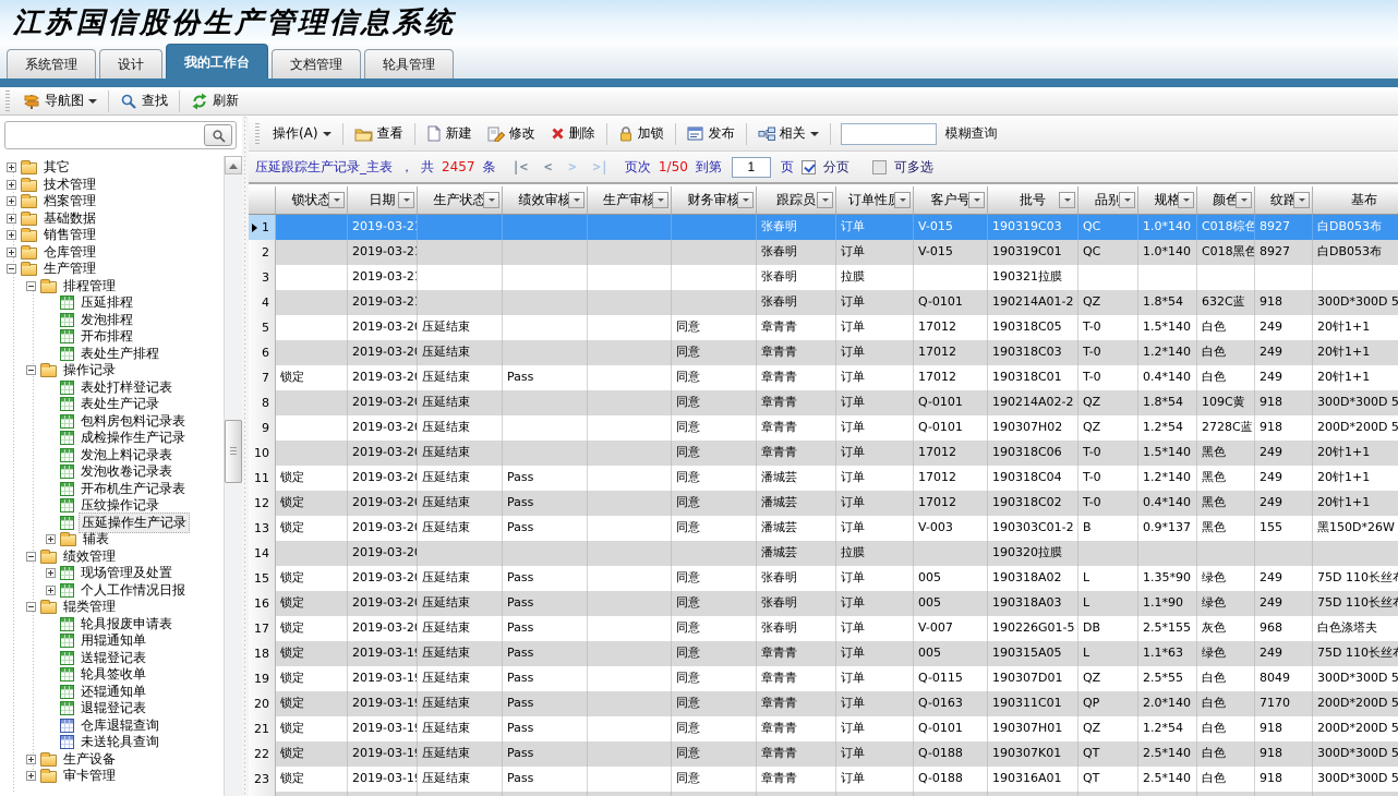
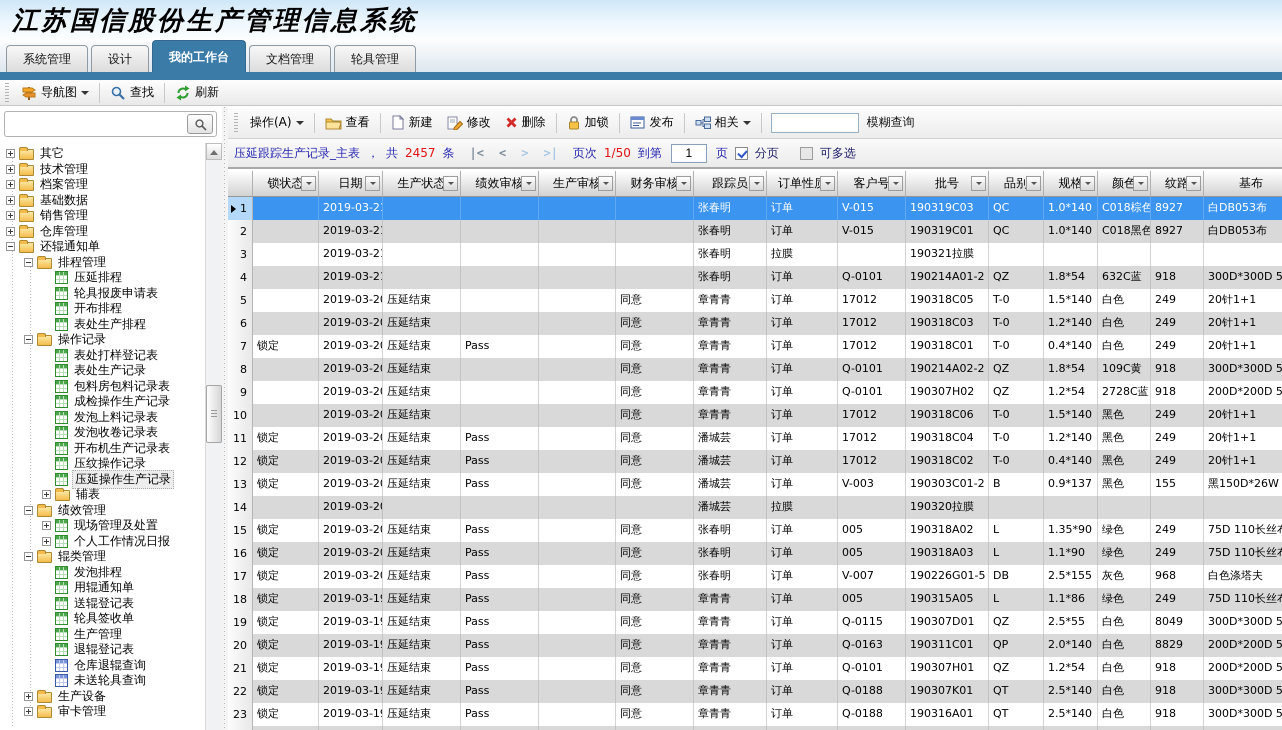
  江苏国信股份生产管理信息系统
  系统管理
  设计
  我的工作台
  文档管理
  轮具管理
  导航图
  查找
  刷新
  其它
  技术管理
  档案管理
  基础数据
  销售管理
  仓库管理
- 生产管理
+ 还辊通知单
  排程管理
  压延排程
- 发泡排程
+ 轮具报废申请表
  开布排程
  表处生产排程
  操作记录
  表处打样登记表
  表处生产记录
  包料房包料记录表
  成检操作生产记录
  发泡上料记录表
  发泡收卷记录表
  开布机生产记录表
  压纹操作记录
  压延操作生产记录
  辅表
  绩效管理
  现场管理及处置
  个人工作情况日报
  辊类管理
- 轮具报废申请表
+ 发泡排程
  用辊通知单
  送辊登记表
  轮具签收单
- 还辊通知单
+ 生产管理
  退辊登记表
  仓库退辊查询
  未送轮具查询
  生产设备
  审卡管理
  操作(A)
  查看
  新建
  修改
  删除
  加锁
  发布
  相关
  模糊查询
  压延跟踪生产记录_主表
  ，
  共
  2457
  条
  |<
  <
  >
  >|
  页次
  1/50
  到第
  1
  页
  分页
  可多选
  锁状态
  日期
  生产状态
  绩效审核
  生产审核
  财务审核
  跟踪员
  订单性
  客户号
  批号
  品别
  规格
  颜色
  纹路
  基布
  1
  2019-03-2
  张春明
  订单
  V-015
  190319C03
  QC
  1.0*140
  C018棕色
  8927
  白DB053布
  2
  2019-03-2
  张春明
  订单
  V-015
  190319C01
  QC
  1.0*140
  C018黑色
  8927
  白DB053布
  3
  2019-03-2
  张春明
  拉膜
  190321拉膜
  4
  2019-03-2
  张春明
  订单
  Q-0101
  190214A01-2
  QZ
  1.8*54
  632C蓝
  918
  300D*300D 5
  5
  2019-03-2
  压延结束
  同意
  章青青
  订单
  17012
  190318C05
  T-0
  1.5*140
  白色
  249
  20针1+1
  6
  2019-03-2
  压延结束
  同意
  章青青
  订单
  17012
  190318C03
  T-0
  1.2*140
  白色
  249
  20针1+1
  7
  锁定
  2019-03-2
  压延结束
  Pass
  同意
  章青青
  订单
  17012
  190318C01
  T-0
  0.4*140
  白色
  249
  20针1+1
  8
  2019-03-2
  压延结束
  同意
  章青青
  订单
  Q-0101
  190214A02-2
  QZ
  1.8*54
  109C黄
  918
  300D*300D 5
  9
  2019-03-2
  压延结束
  同意
  章青青
  订单
  Q-0101
  190307H02
  QZ
  1.2*54
  2728C蓝
  918
  200D*200D 5
  10
  2019-03-2
  压延结束
  同意
  章青青
  订单
  17012
  190318C06
  T-0
  1.5*140
  黑色
  249
  20针1+1
  11
  锁定
  2019-03-2
  压延结束
  Pass
  同意
  潘城芸
  订单
  17012
  190318C04
  T-0
  1.2*140
  黑色
  249
  20针1+1
  12
  锁定
  2019-03-2
  压延结束
  Pass
  同意
  潘城芸
  订单
  17012
  190318C02
  T-0
  0.4*140
  黑色
  249
  20针1+1
  13
  锁定
  2019-03-2
  压延结束
  Pass
  同意
  潘城芸
  订单
  V-003
  190303C01-2
  B
  0.9*137
  黑色
  155
  黑150D*26W
  14
  2019-03-2
  潘城芸
  拉膜
  190320拉膜
  15
  锁定
  2019-03-2
  压延结束
  Pass
  同意
  张春明
  订单
  005
  190318A02
  L
  1.35*90
  绿色
  249
  75D 110长丝
  16
  锁定
  2019-03-2
  压延结束
  Pass
  同意
  张春明
  订单
  005
  190318A03
  L
  1.1*90
  绿色
  249
  75D 110长丝
  17
  锁定
  2019-03-2
  压延结束
  Pass
  同意
  张春明
  订单
  V-007
  190226G01-5
  DB
  2.5*155
  灰色
  968
  白色涤塔夫
  18
  锁定
  2019-03-1
  压延结束
  Pass
  同意
  章青青
  订单
  005
  190315A05
  L
- 1.1*63
+ 1.1*86
  绿色
  249
  75D 110长丝
  19
  锁定
  2019-03-1
  压延结束
  Pass
  同意
  章青青
  订单
  Q-0115
  190307D01
  QZ
  2.5*55
  白色
  8049
  300D*300D 5
  20
  锁定
  2019-03-1
  压延结束
  Pass
  同意
  章青青
  订单
  Q-0163
  190311C01
  QP
  2.0*140
  白色
- 7170
+ 8829
  200D*200D 5
  21
  锁定
  2019-03-1
  压延结束
  Pass
  同意
  章青青
  订单
  Q-0101
  190307H01
  QZ
  1.2*54
  白色
  918
  200D*200D 5
  22
  锁定
  2019-03-1
  压延结束
  Pass
  同意
  章青青
  订单
  Q-0188
  190307K01
  QT
  2.5*140
  白色
  918
  300D*300D 5
  23
  锁定
  2019-03-1
  压延结束
  Pass
  同意
  章青青
  订单
  Q-0188
  190316A01
  QT
  2.5*140
  白色
  918
  300D*300D 5
